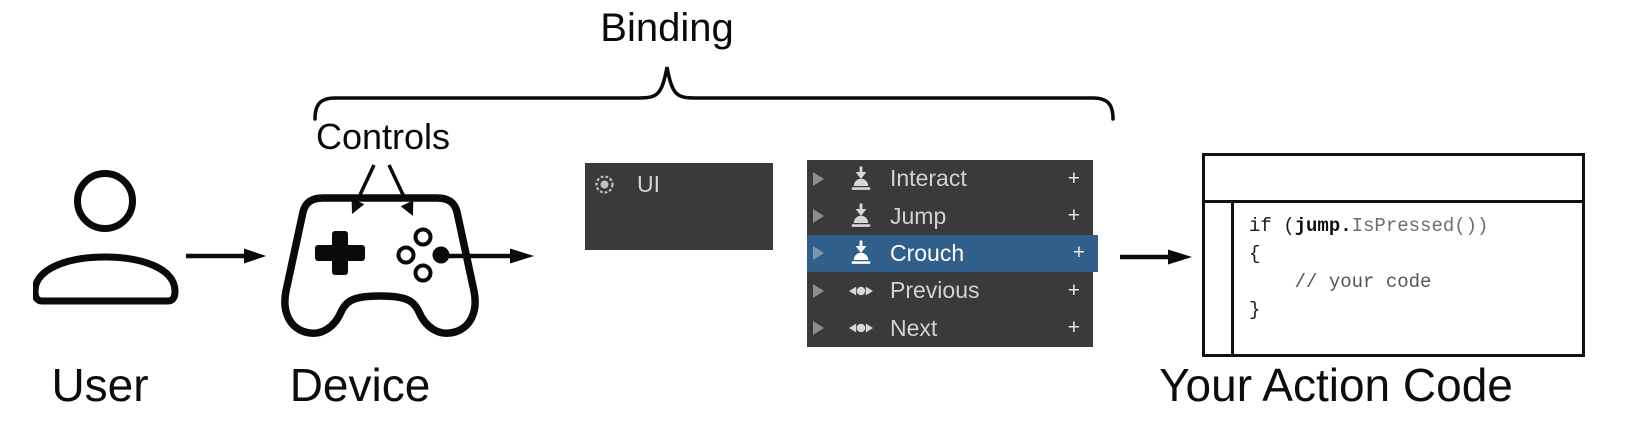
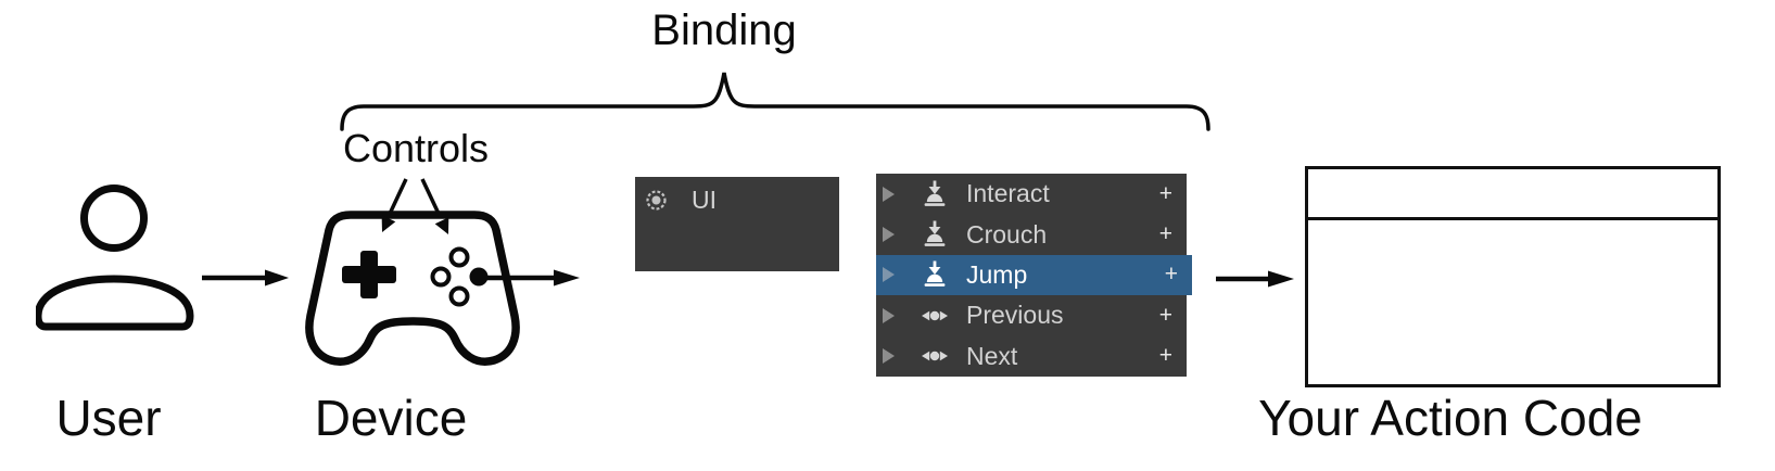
  Binding
  Controls
  UI
  Interact
  +
- Jump
+ Crouch
  +
- Crouch
+ Jump
  +
  Previous
  +
  Next
  +
- if (jump.IsPressed())
- {
- // your code
- }
  User
  Device
  Your Action Code
